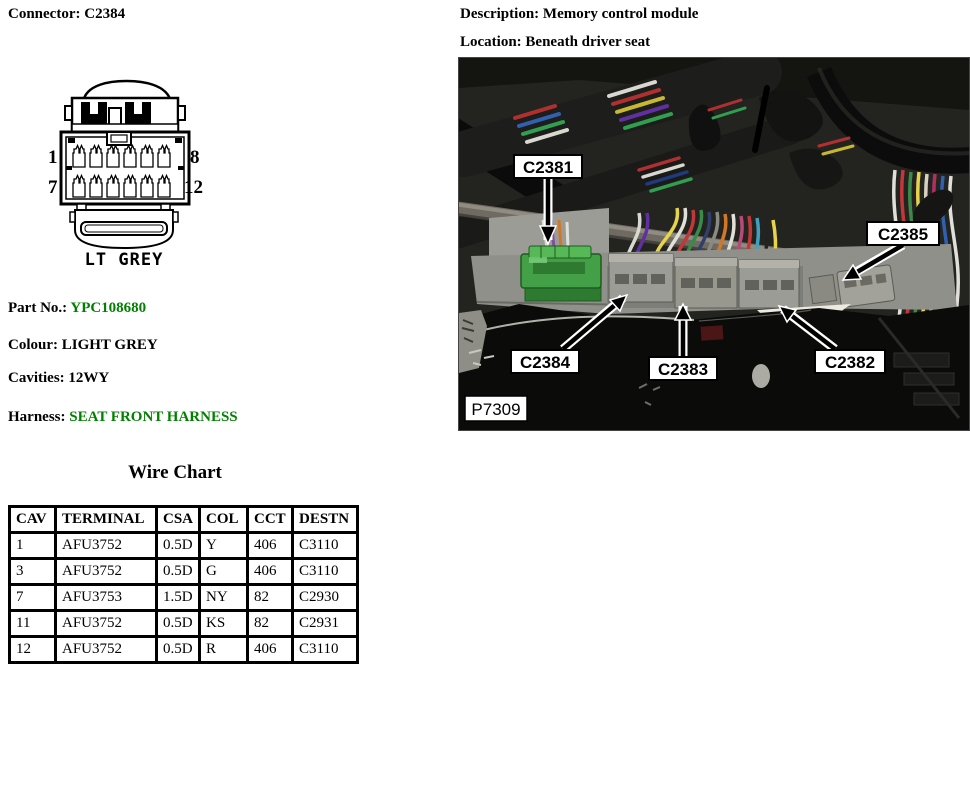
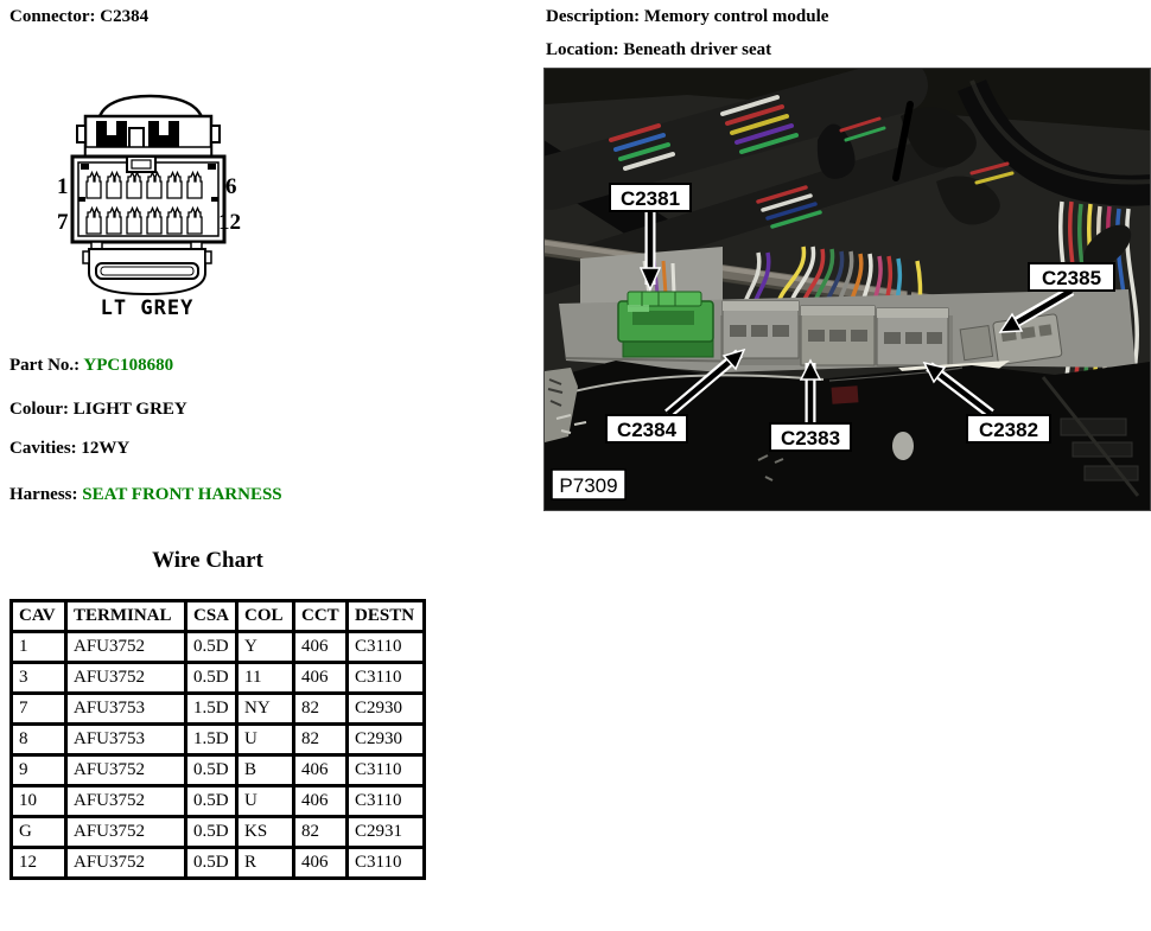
  Connector: C2384
  Description: Memory control module
  Location: Beneath driver seat
  1
- 8
+ 6
  7
  12
  LT GREY
  Part No.: YPC108680
  Colour: LIGHT GREY
  Cavities: 12WY
  Harness: SEAT FRONT HARNESS
  C2381
  C2385
  C2384
  C2383
  C2382
  P7309
  Wire Chart
  CAV	TERMINAL	CSA	COL	CCT	DESTN
  1	AFU3752	0.5D	Y	406	C3110
- 3	AFU3752	0.5D	G	406	C3110
+ 3	AFU3752	0.5D	11	406	C3110
  7	AFU3753	1.5D	NY	82	C2930
+ 8	AFU3753	1.5D	U	82	C2930
+ 9	AFU3752	0.5D	B	406	C3110
+ 10	AFU3752	0.5D	U	406	C3110
- 11	AFU3752	0.5D	KS	82	C2931
+ G	AFU3752	0.5D	KS	82	C2931
  12	AFU3752	0.5D	R	406	C3110
